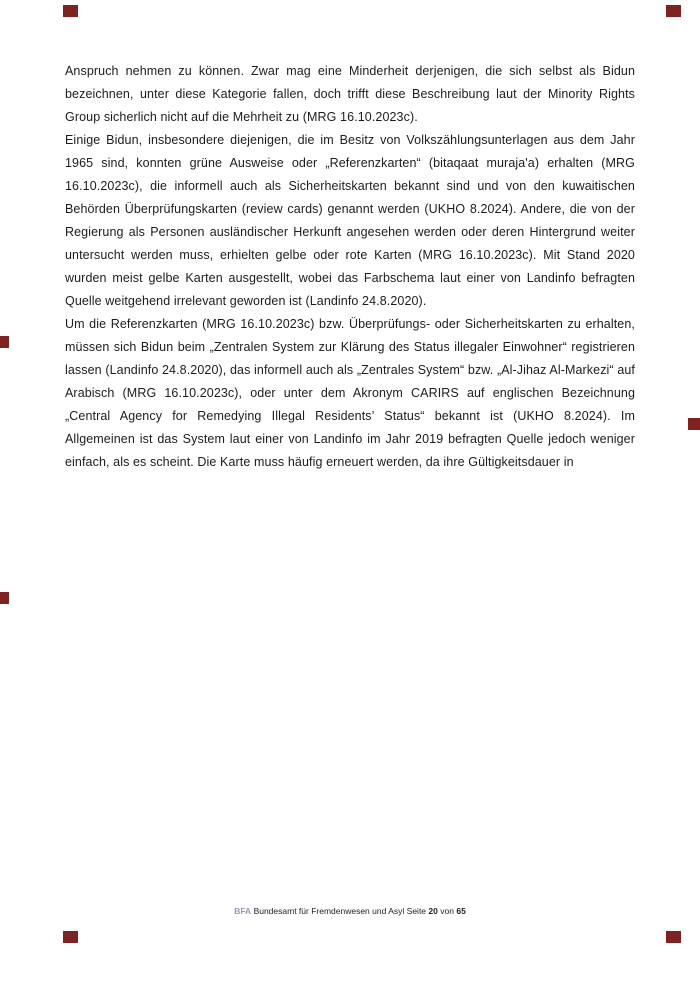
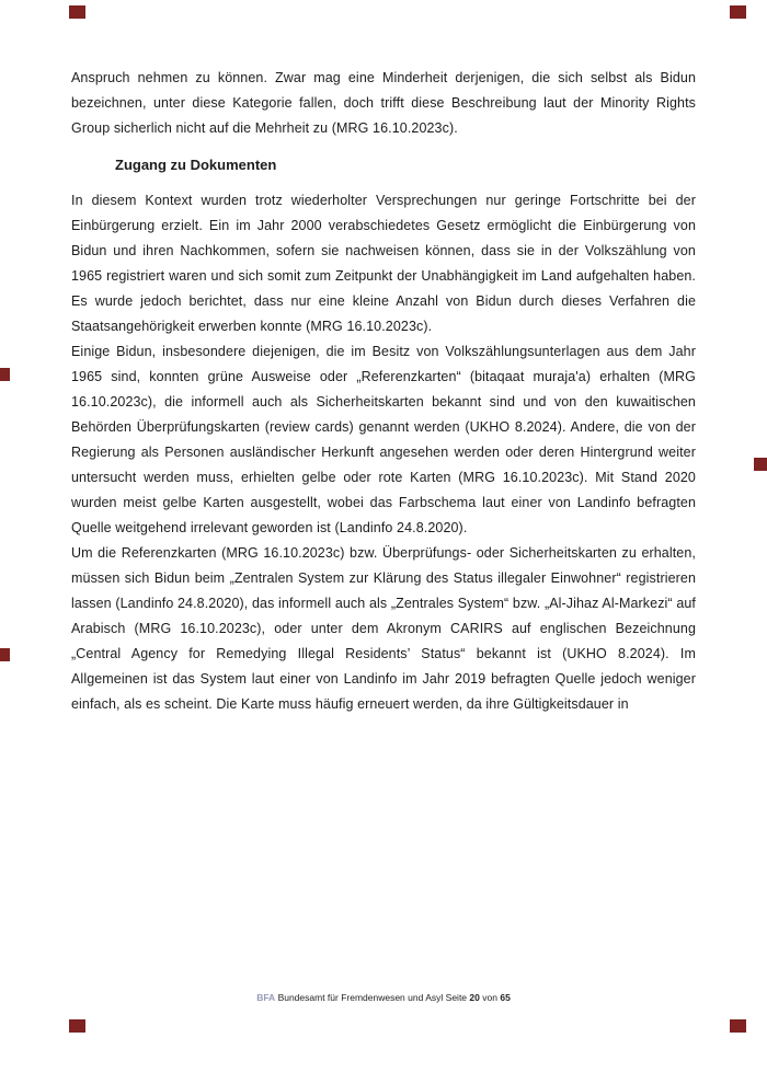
  Anspruch nehmen zu können. Zwar mag eine Minderheit derjenigen, die sich selbst als Bidun bezeichnen, unter diese Kategorie fallen, doch trifft diese Beschreibung laut der Minority Rights Group sicherlich nicht auf die Mehrheit zu (MRG 16.10.2023c).
+ Zugang zu Dokumenten
+ In diesem Kontext wurden trotz wiederholter Versprechungen nur geringe Fortschritte bei der Einbürgerung erzielt. Ein im Jahr 2000 verabschiedetes Gesetz ermöglicht die Einbürgerung von Bidun und ihren Nachkommen, sofern sie nachweisen können, dass sie in der Volkszählung von 1965 registriert waren und sich somit zum Zeitpunkt der Unabhängigkeit im Land aufgehalten haben. Es wurde jedoch berichtet, dass nur eine kleine Anzahl von Bidun durch dieses Verfahren die Staatsangehörigkeit erwerben konnte (MRG 16.10.2023c).
  Einige Bidun, insbesondere diejenigen, die im Besitz von Volkszählungsunterlagen aus dem Jahr 1965 sind, konnten grüne Ausweise oder „Referenzkarten“ (bitaqaat muraja'a) erhalten (MRG 16.10.2023c), die informell auch als Sicherheitskarten bekannt sind und von den kuwaitischen Behörden Überprüfungskarten (review cards) genannt werden (UKHO 8.2024). Andere, die von der Regierung als Personen ausländischer Herkunft angesehen werden oder deren Hintergrund weiter untersucht werden muss, erhielten gelbe oder rote Karten (MRG 16.10.2023c). Mit Stand 2020 wurden meist gelbe Karten ausgestellt, wobei das Farbschema laut einer von Landinfo befragten Quelle weitgehend irrelevant geworden ist (Landinfo 24.8.2020).
  Um die Referenzkarten (MRG 16.10.2023c) bzw. Überprüfungs- oder Sicherheitskarten zu erhalten, müssen sich Bidun beim „Zentralen System zur Klärung des Status illegaler Einwohner“ registrieren lassen (Landinfo 24.8.2020), das informell auch als „Zentrales System“ bzw. „Al-Jihaz Al-Markezi“ auf Arabisch (MRG 16.10.2023c), oder unter dem Akronym CARIRS auf englischen Bezeichnung „Central Agency for Remedying Illegal Residents’ Status“ bekannt ist (UKHO 8.2024). Im Allgemeinen ist das System laut einer von Landinfo im Jahr 2019 befragten Quelle jedoch weniger einfach, als es scheint. Die Karte muss häufig erneuert werden, da ihre Gültigkeitsdauer in
  BFA Bundesamt für Fremdenwesen und Asyl Seite 20 von 65
